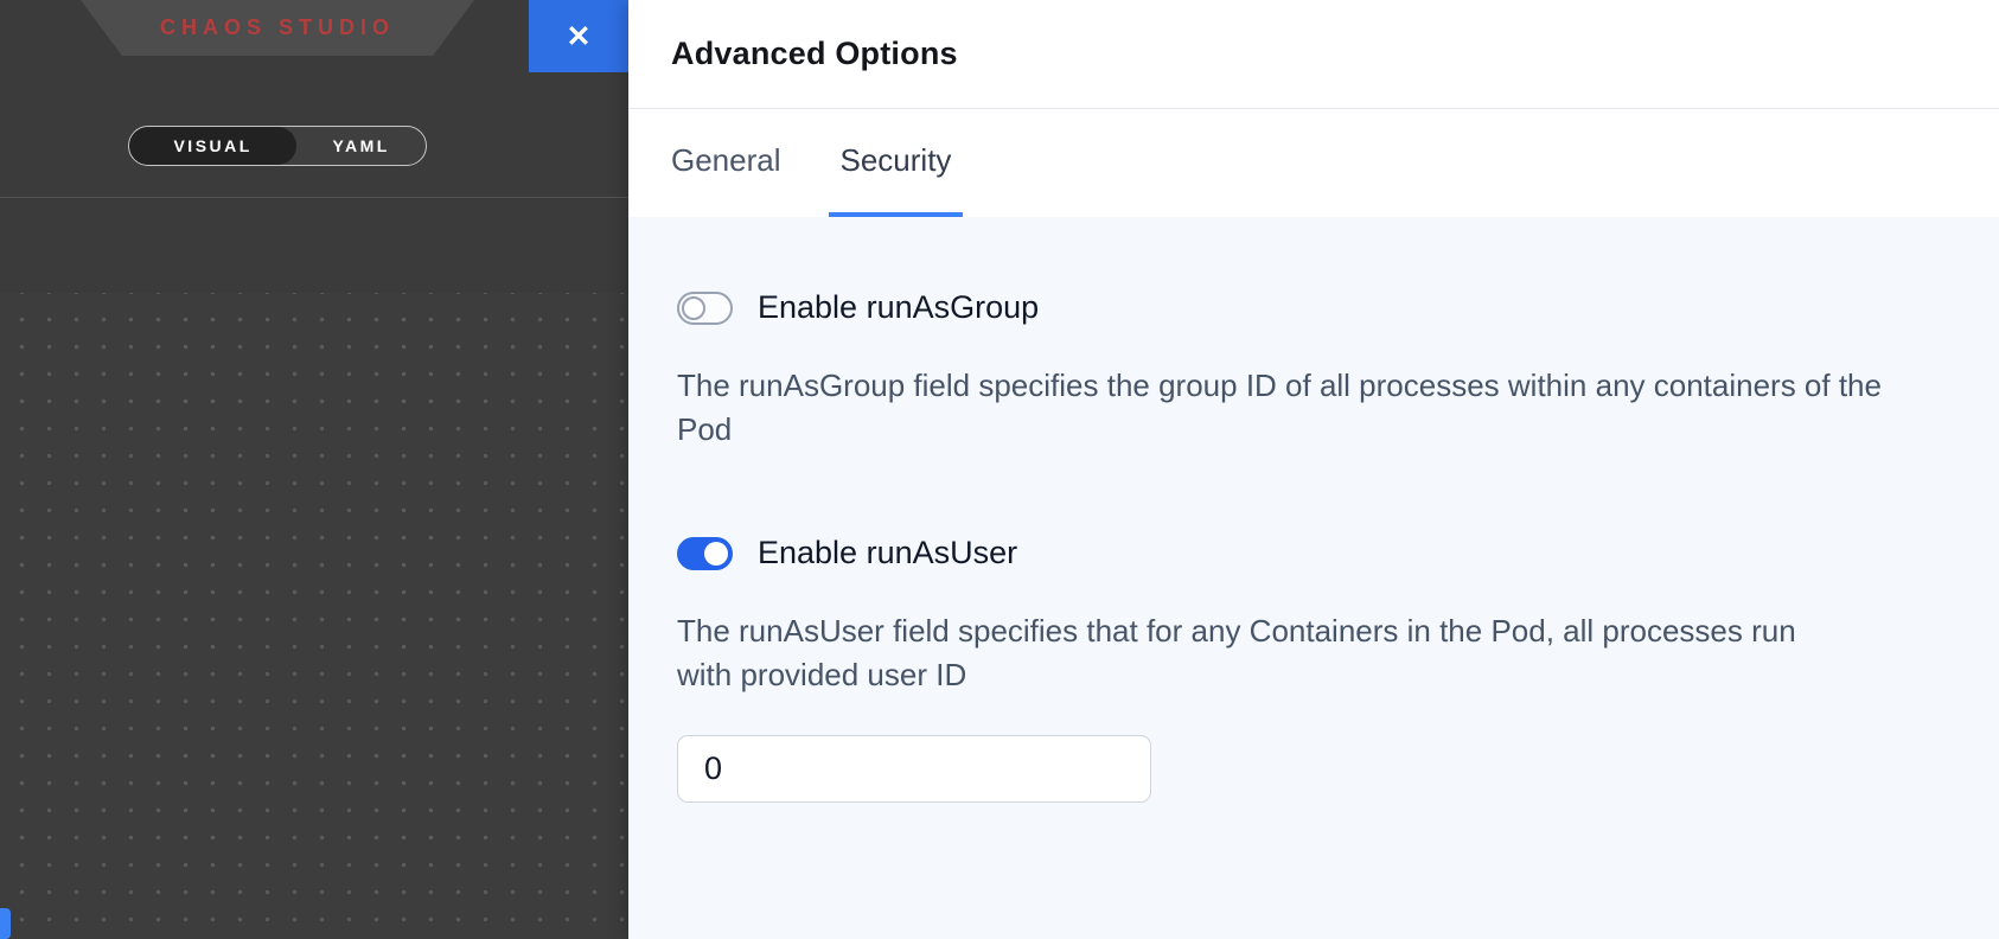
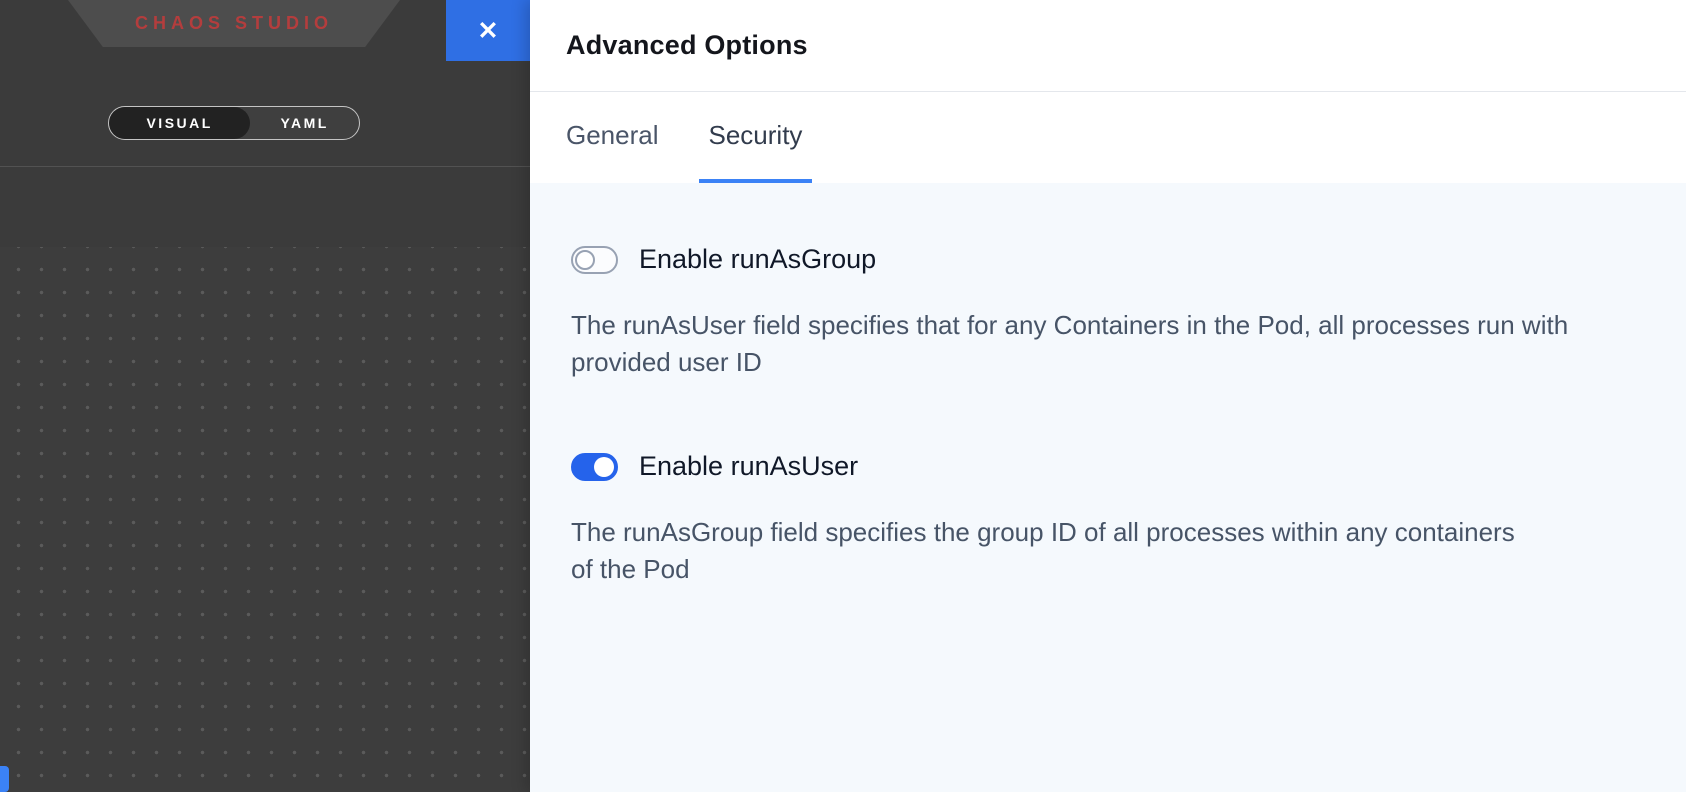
  CHAOS STUDIO
  VISUAL
  YAML
  ✕
  Advanced Options
  General
  Security
  Enable runAsGroup
- The runAsGroup field specifies the group ID of all processes within any containers of the Pod
+ The runAsUser field specifies that for any Containers in the Pod, all processes run with provided user ID
  Enable runAsUser
- The runAsUser field specifies that for any Containers in the Pod, all processes run with provided user ID
+ The runAsGroup field specifies the group ID of all processes within any containers of the Pod
- 0
